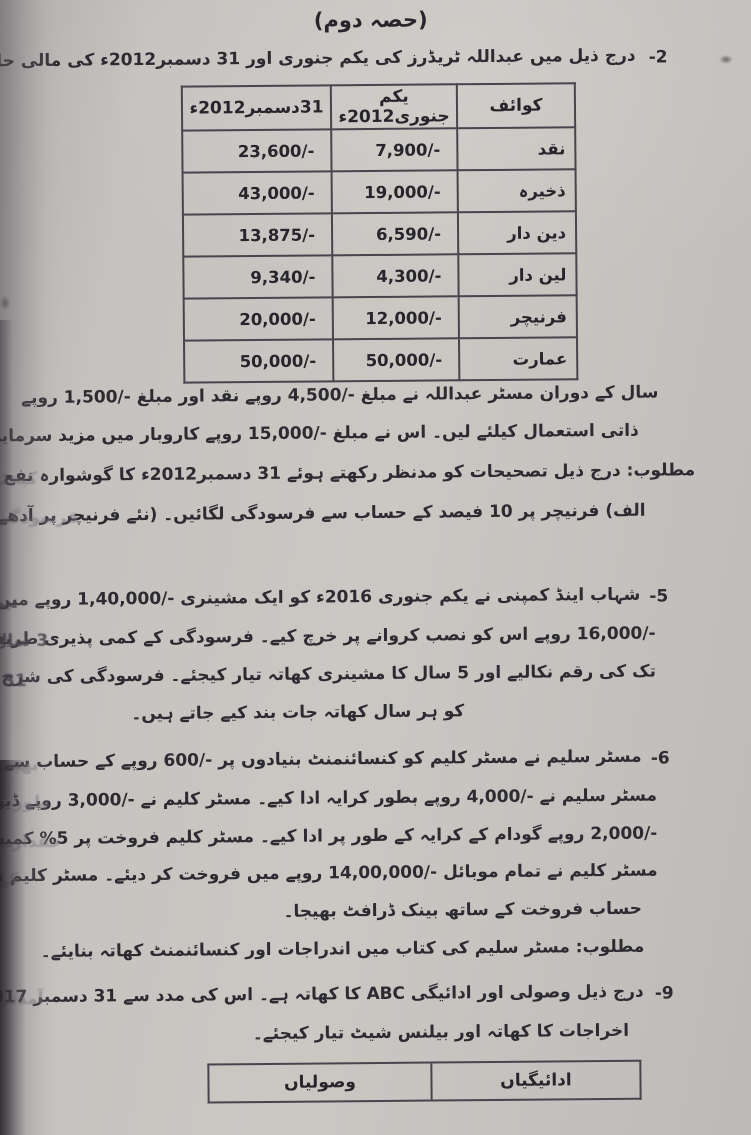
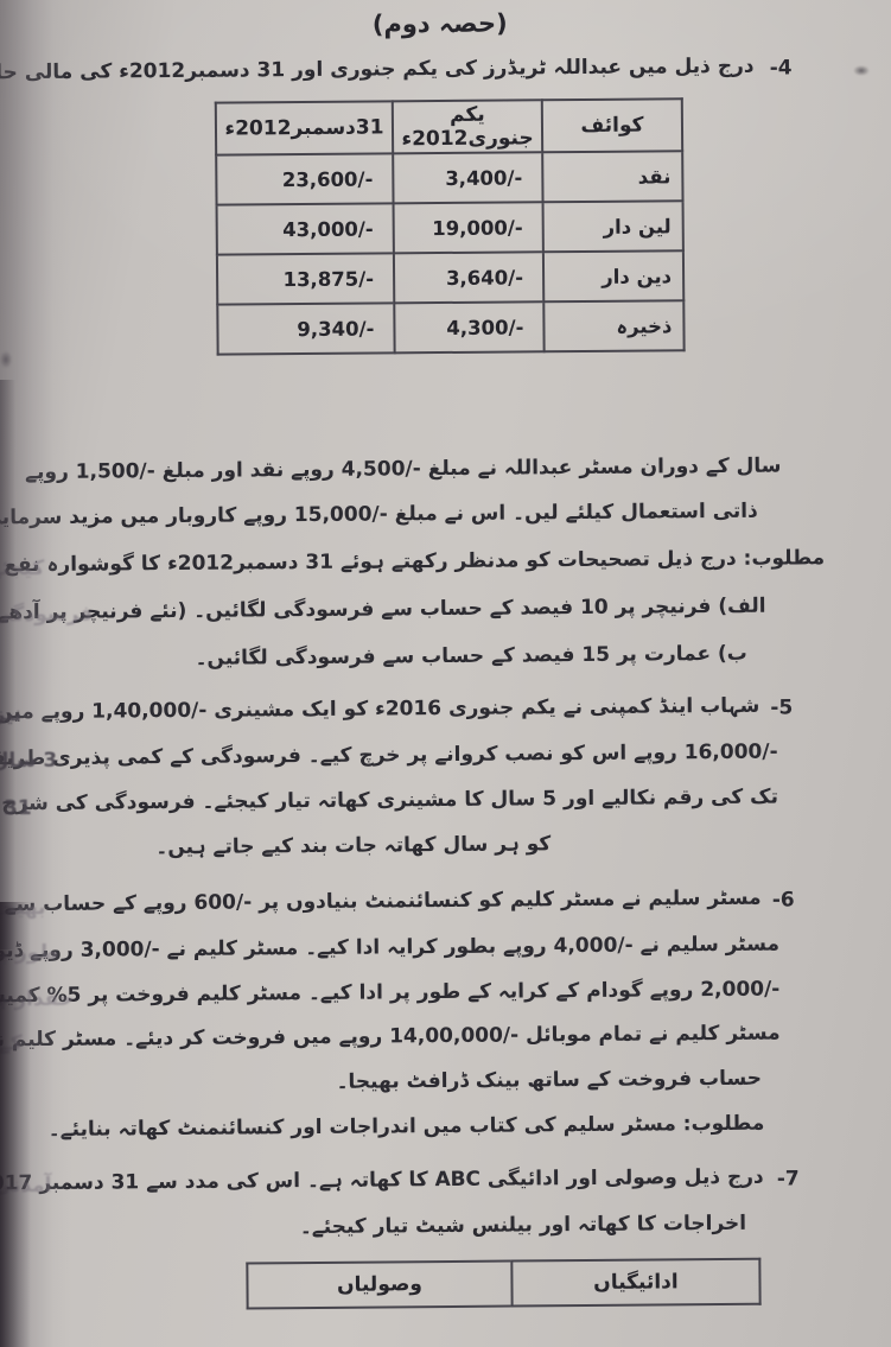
  (حصہ دوم)
- 2-
+ 4-
  درج ذیل میں عبداللہ ٹریڈرز کی یکم جنوری اور 31 دسمبر2012ء کی
  کوائف	یکم جنوری2012ء	31دسمبر2012ء
- نقد	7,900/-	23,600/-
+ نقد	3,400/-	23,600/-
- ذخیرہ	19,000/-	43,000/-
+ لین دار	19,000/-	43,000/-
- دین دار	6,590/-	13,875/-
+ دین دار	3,640/-	13,875/-
- لین دار	4,300/-	9,340/-
+ ذخیرہ	4,300/-	9,340/-
- فرنیچر	12,000/-	20,000/-
- عمارت	50,000/-	50,000/-
  سال کے دوران مسٹر عبداللہ نے مبلغ ‎4,500/-‎ روپے نقد اور مبلغ ‎1,500/-‎
  ذاتی استعمال کیلئے لیں۔ اس نے مبلغ ‎15,000/-‎ روپے کاروبار میں مزید
  مطلوب: درج ذیل تصحیحات کو مدنظر رکھتے ہوئے 31 دسمبر2012ء کا گوشوا
  الف) فرنیچر پر 10 فیصد کے حساب سے فرسودگی لگائیں۔ (نئے فرنیچر
+ ب) عمارت پر 15 فیصد کے حساب سے فرسودگی لگائیں۔
  5-
  شہاب اینڈ کمپنی نے یکم جنوری 2016ء کو ایک مشینری ‎1,40,000/-‎ ر
  ‎16,000/-‎ روپے اس کو نصب کروانے پر خرچ کیے۔ فرسودگی کے کمی پذیر
  تک کی رقم نکالیے اور 5 سال کا مشینری کھاتہ تیار کیجئے۔ فرسودگی ک
  کو ہر سال کھاتہ جات بند کیے جاتے ہیں۔
  6-
  مسٹر سلیم نے مسٹر کلیم کو کنسائنمنٹ بنیادوں پر ‎600/-‎ روپے کے حس
  مسٹر سلیم نے ‎4,000/-‎ روپے بطور کرایہ ادا کیے۔ مسٹر کلیم نے ‎3,000/-‎
  ‎2,000/-‎ روپے گودام کے کرایہ کے طور پر ادا کیے۔ مسٹر کلیم فروخت پر 5‎
  مسٹر کلیم نے تمام موبائل ‎14,00,000/-‎ روپے میں فروخت کر دیئے۔ مسٹ
  حساب فروخت کے ساتھ بینک ڈرافٹ بھیجا۔
  مطلوب: مسٹر سلیم کی کتاب میں اندراجات اور کنسائنمنٹ کھاتہ بنایئ
- 9-
+ 7-
  درج ذیل وصولی اور ادائیگی ABC کا کھاتہ ہے۔ اس کی مدد سے 31 دس
  اخراجات کا کھاتہ اور بیلنس شیٹ تیار کیجئے۔
  ادائیگیاں	وصولیاں
